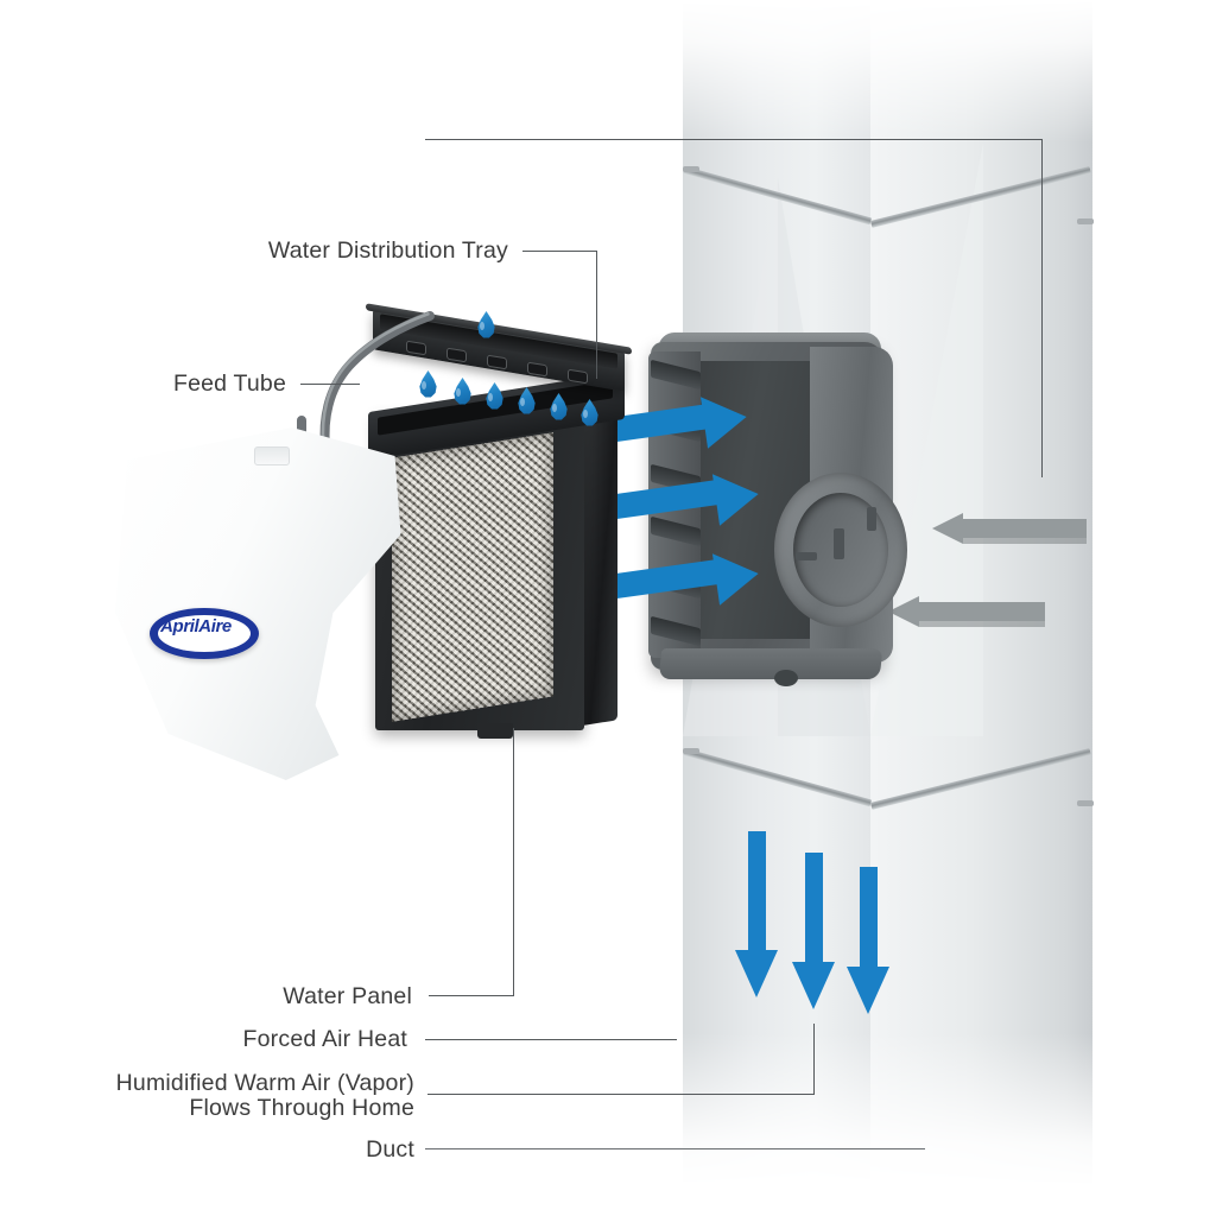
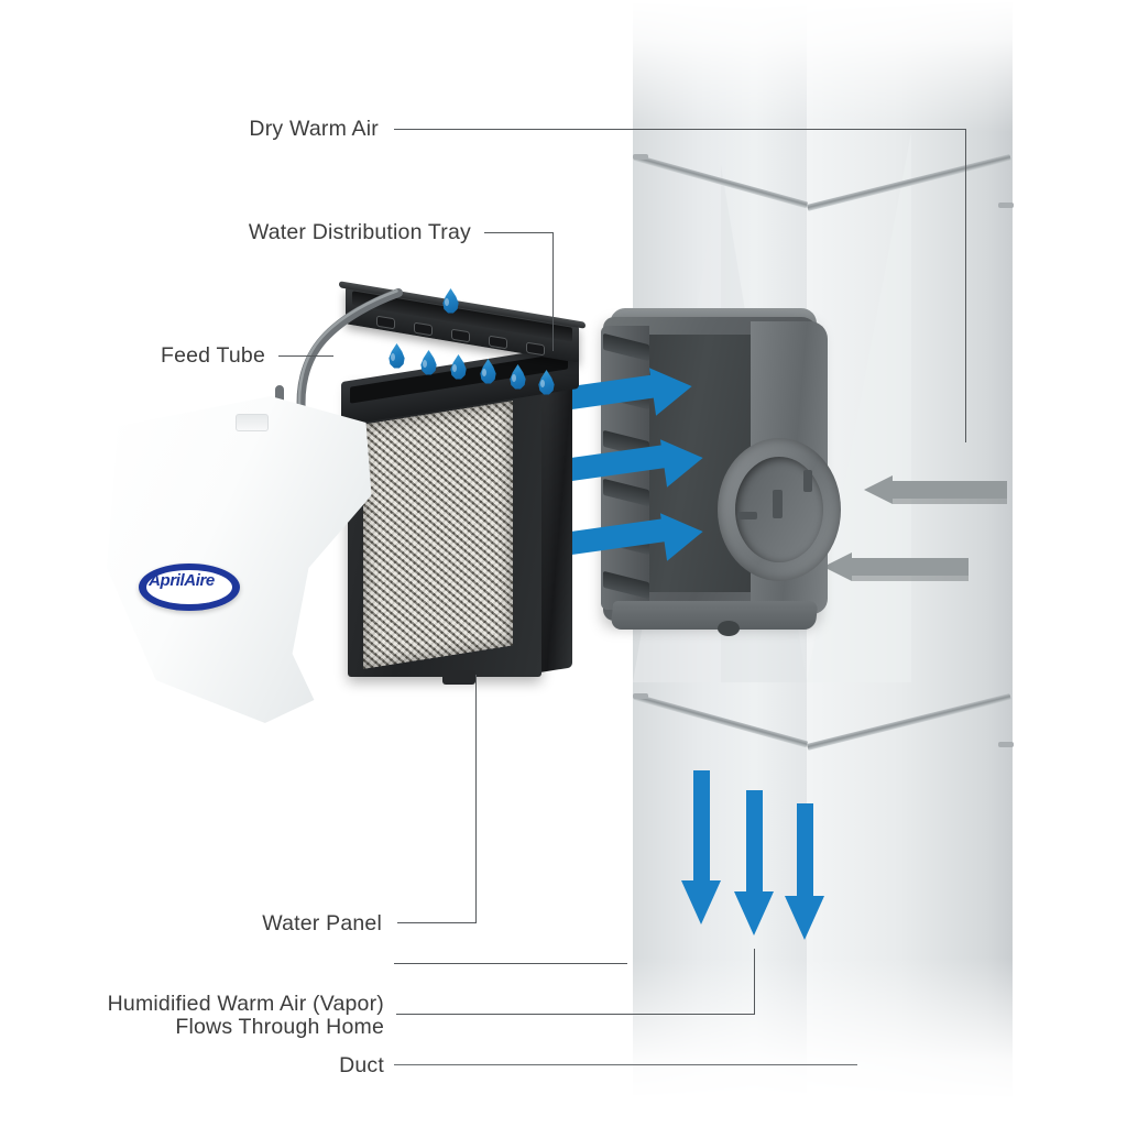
  AprilAire
+ Dry Warm Air
  Water Distribution Tray
  Feed Tube
  Water Panel
- Forced Air Heat
  Humidified Warm Air (Vapor)
  Flows Through Home
  Duct
